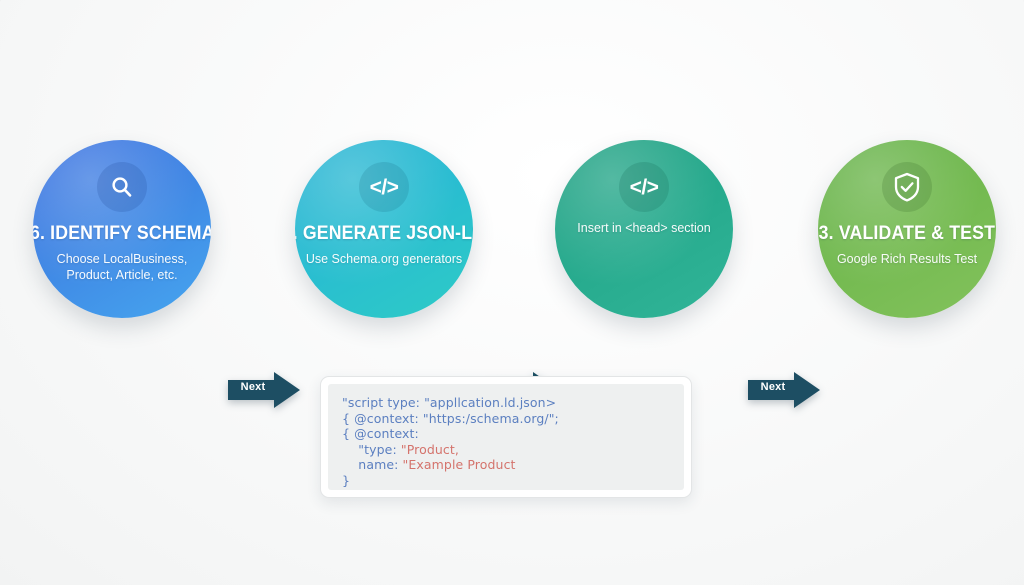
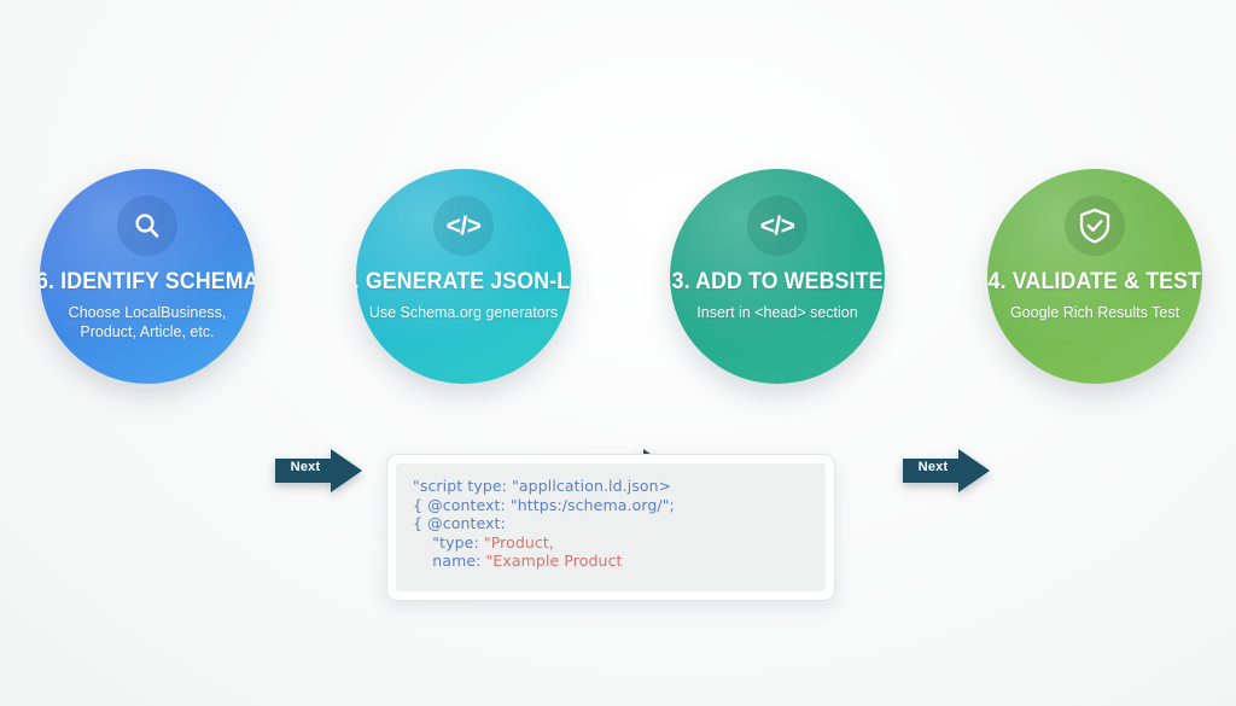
  6. IDENTIFY SCHEMA
  Choose LocalBusiness, Product, Article, etc.
  Next
  </>
  . GENERATE JSON-L
  Use Schema.org generators
  </>
+ 3. ADD TO WEBSITE
  Insert in <head> section
  Next
- 3. VALIDATE & TEST
+ 4. VALIDATE & TEST
  Google Rich Results Test
  "script type: "appllcation.ld.json>
  { @context: "https:/schema.org/";
  { @context:
  "type: "Product,
  name: "Example Product
- }
